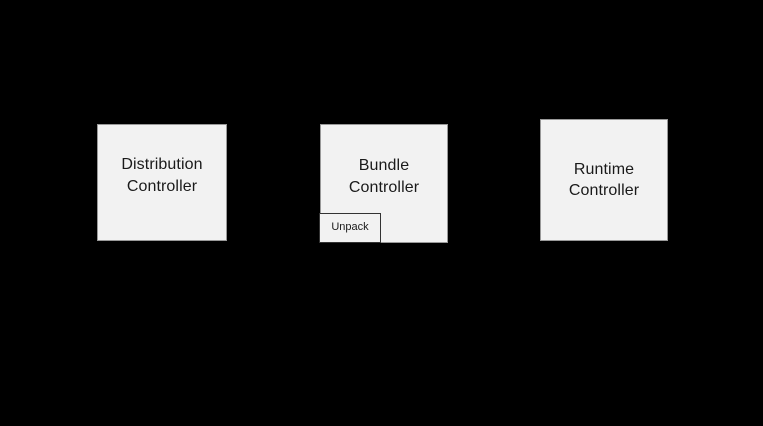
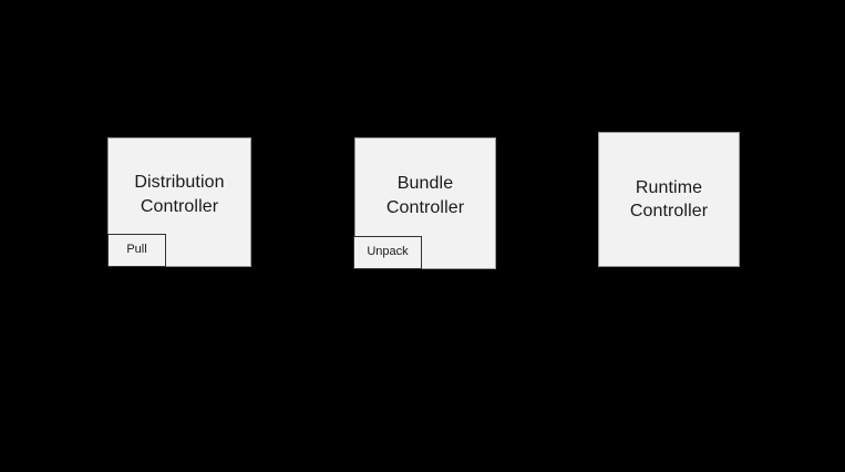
  Distribution
  Controller
+ Pull
  Bundle
  Controller
  Unpack
  Runtime
  Controller
